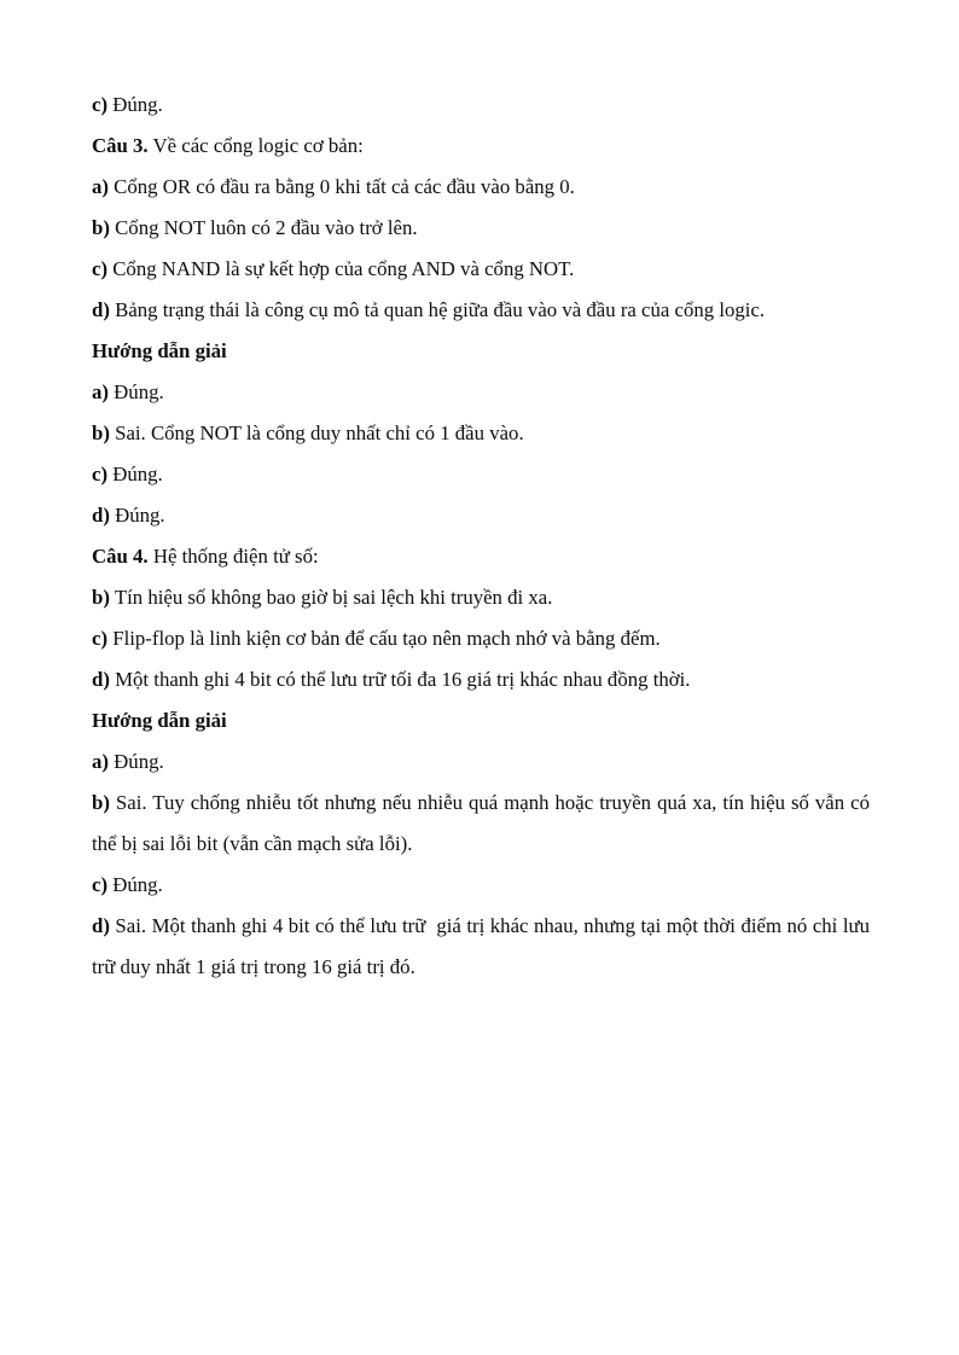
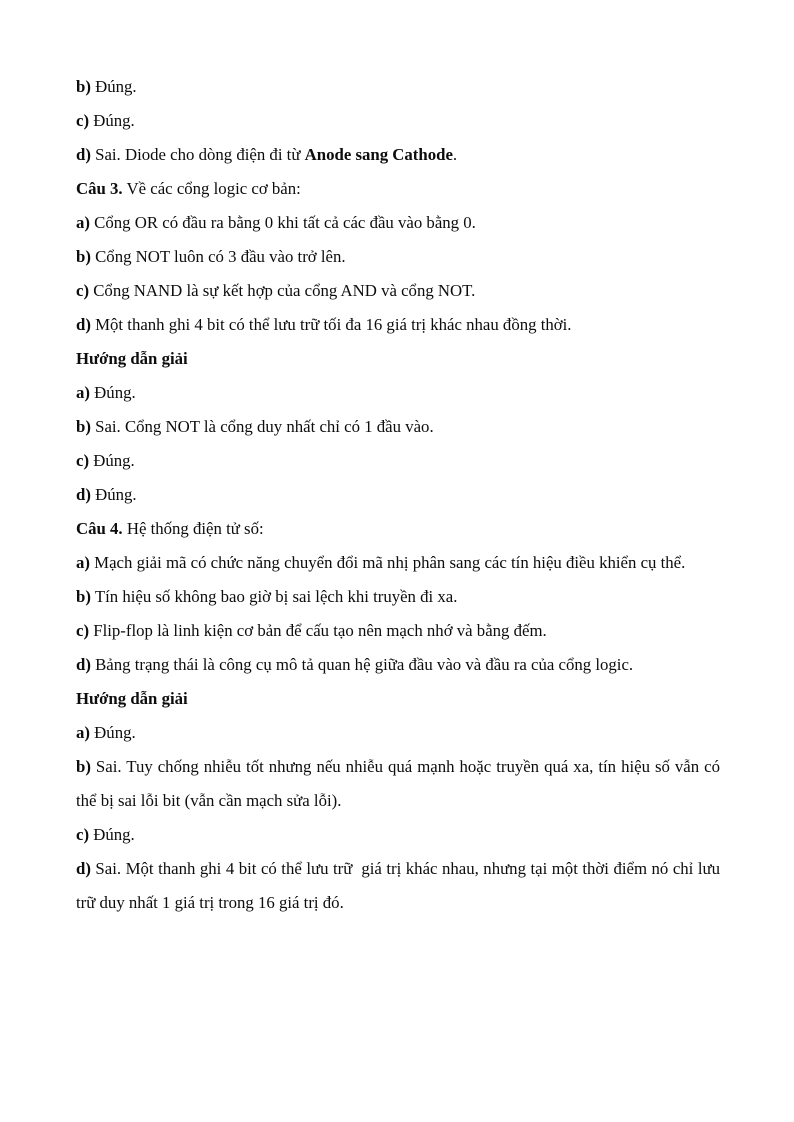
+ b) Đúng.
  c) Đúng.
+ d) Sai. Diode cho dòng điện đi từ Anode sang Cathode.
  Câu 3. Về các cổng logic cơ bản:
  a) Cổng OR có đầu ra bằng 0 khi tất cả các đầu vào bằng 0.
- b) Cổng NOT luôn có 2 đầu vào trở lên.
+ b) Cổng NOT luôn có 3 đầu vào trở lên.
  c) Cổng NAND là sự kết hợp của cổng AND và cổng NOT.
- d) Bảng trạng thái là công cụ mô tả quan hệ giữa đầu vào và đầu ra của cổng logic.
+ d) Một thanh ghi 4 bit có thể lưu trữ tối đa 16 giá trị khác nhau đồng thời.
  Hướng dẫn giải
  a) Đúng.
  b) Sai. Cổng NOT là cổng duy nhất chỉ có 1 đầu vào.
  c) Đúng.
  d) Đúng.
  Câu 4. Hệ thống điện tử số:
+ a) Mạch giải mã có chức năng chuyển đổi mã nhị phân sang các tín hiệu điều khiển cụ thể.
  b) Tín hiệu số không bao giờ bị sai lệch khi truyền đi xa.
  c) Flip-flop là linh kiện cơ bản để cấu tạo nên mạch nhớ và bằng đếm.
- d) Một thanh ghi 4 bit có thể lưu trữ tối đa 16 giá trị khác nhau đồng thời.
+ d) Bảng trạng thái là công cụ mô tả quan hệ giữa đầu vào và đầu ra của cổng logic.
  Hướng dẫn giải
  a) Đúng.
  b) Sai. Tuy chống nhiễu tốt nhưng nếu nhiễu quá mạnh hoặc truyền quá xa, tín hiệu số vẫn có thể bị sai lỗi bit (vẫn cần mạch sửa lỗi).
  c) Đúng.
  d) Sai. Một thanh ghi 4 bit có thể lưu trữ giá trị khác nhau, nhưng tại một thời điểm nó chỉ lưu trữ duy nhất 1 giá trị trong 16 giá trị đó.
